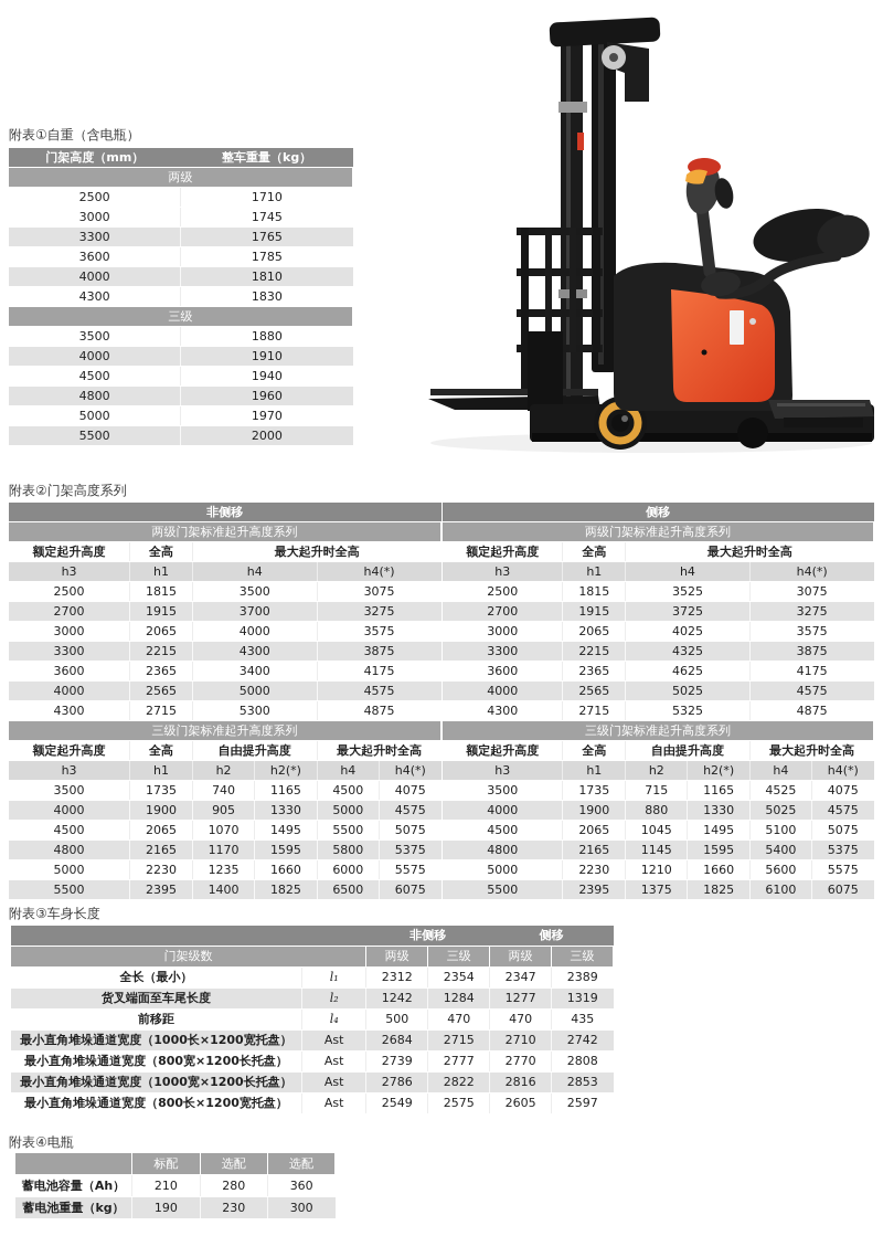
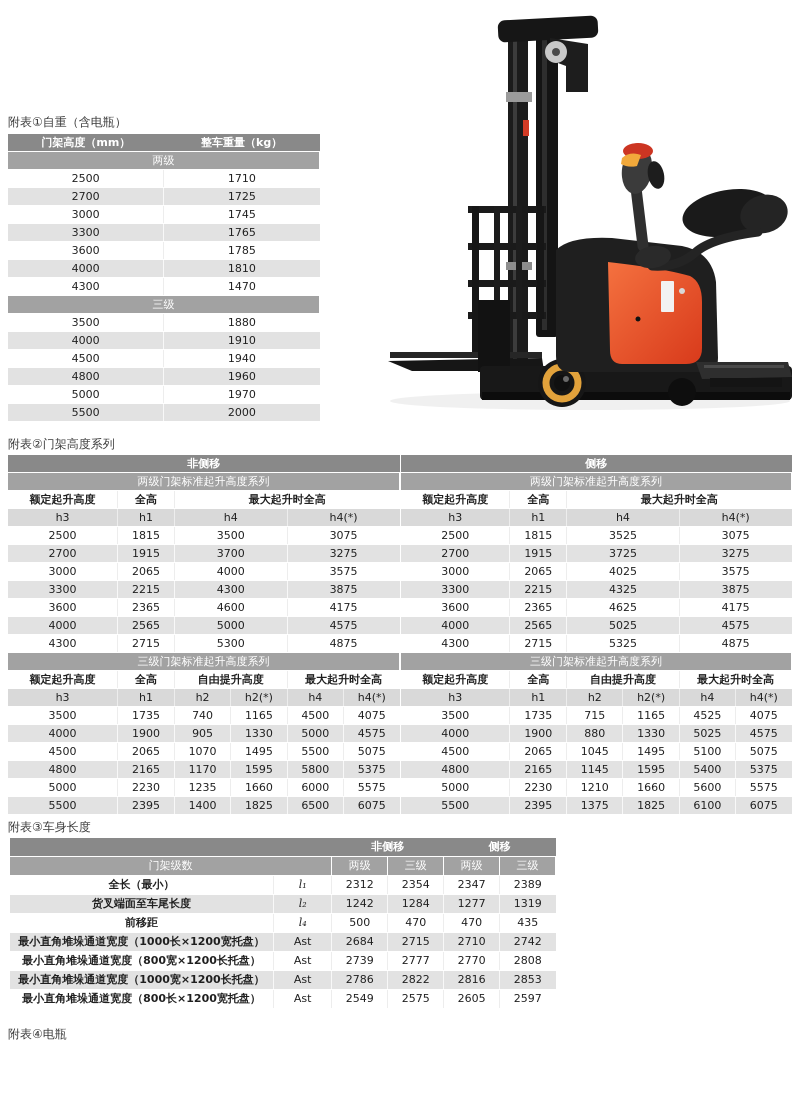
  附表①自重（含电瓶）
  附表②门架高度系列
  附表③车身长度
  附表④电瓶
  门架高度（mm）	整车重量（kg）
  两级
  2500	1710
+ 2700	1725
  3000	1745
  3300	1765
  3600	1785
  4000	1810
- 4300	1830
+ 4300	1470
  三级
  3500	1880
  4000	1910
  4500	1940
  4800	1960
  5000	1970
  5500	2000
  非侧移
  两级门架标准起升高度系列
  额定起升高度	全高	最大起升时全高
  h3	h1	h4	h4(*)
  2500	1815	3500	3075
  2700	1915	3700	3275
  3000	2065	4000	3575
  3300	2215	4300	3875
- 3600	2365	3400	4175
+ 3600	2365	4600	4175
  4000	2565	5000	4575
  4300	2715	5300	4875
  三级门架标准起升高度系列
  额定起升高度	全高	自由提升高度	最大起升时全高
  h3	h1	h2	h2(*)	h4	h4(*)
  3500	1735	740	1165	4500	4075
  4000	1900	905	1330	5000	4575
  4500	2065	1070	1495	5500	5075
  4800	2165	1170	1595	5800	5375
  5000	2230	1235	1660	6000	5575
  5500	2395	1400	1825	6500	6075
  侧移
  两级门架标准起升高度系列
  额定起升高度	全高	最大起升时全高
  h3	h1	h4	h4(*)
  2500	1815	3525	3075
  2700	1915	3725	3275
  3000	2065	4025	3575
  3300	2215	4325	3875
  3600	2365	4625	4175
  4000	2565	5025	4575
  4300	2715	5325	4875
  三级门架标准起升高度系列
  额定起升高度	全高	自由提升高度	最大起升时全高
  h3	h1	h2	h2(*)	h4	h4(*)
  3500	1735	715	1165	4525	4075
  4000	1900	880	1330	5025	4575
  4500	2065	1045	1495	5100	5075
  4800	2165	1145	1595	5400	5375
  5000	2230	1210	1660	5600	5575
  5500	2395	1375	1825	6100	6075
  	非侧移	侧移
  门架级数	两级	三级	两级	三级
  全长（最小）	l₁	2312	2354	2347	2389
  货叉端面至车尾长度	l₂	1242	1284	1277	1319
  前移距	l₄	500	470	470	435
  最小直角堆垛通道宽度（1000长×1200宽托盘）	Ast	2684	2715	2710	2742
  最小直角堆垛通道宽度（800宽×1200长托盘）	Ast	2739	2777	2770	2808
  最小直角堆垛通道宽度（1000宽×1200长托盘）	Ast	2786	2822	2816	2853
  最小直角堆垛通道宽度（800长×1200宽托盘）	Ast	2549	2575	2605	2597
- 	标配	选配	选配
- 蓄电池容量（Ah）	210	280	360
- 蓄电池重量（kg）	190	230	300
